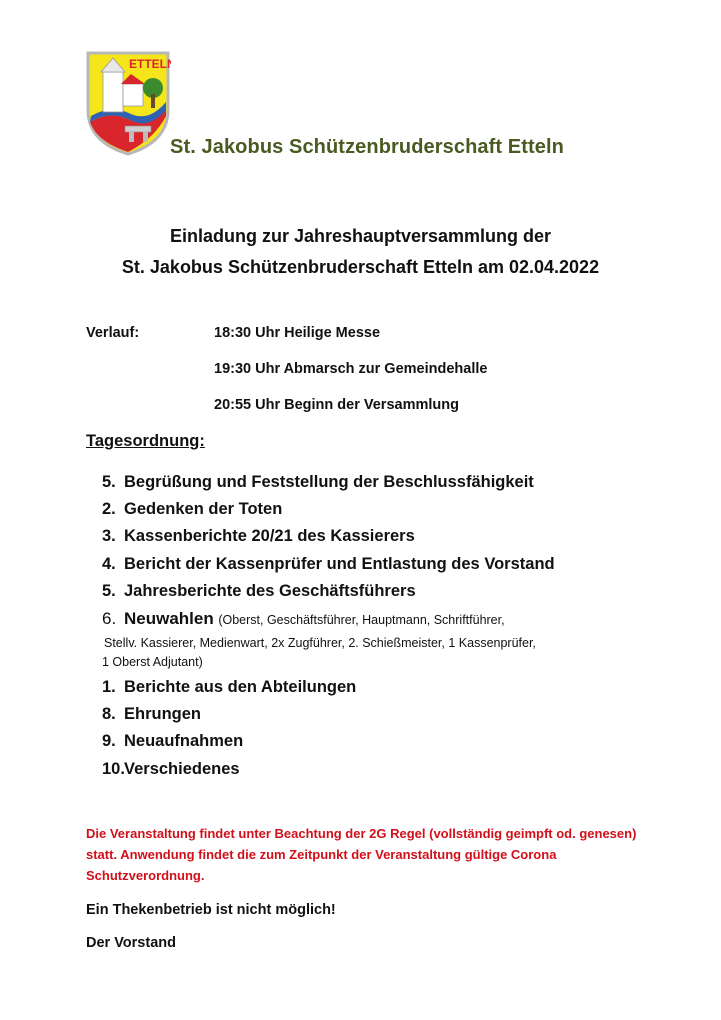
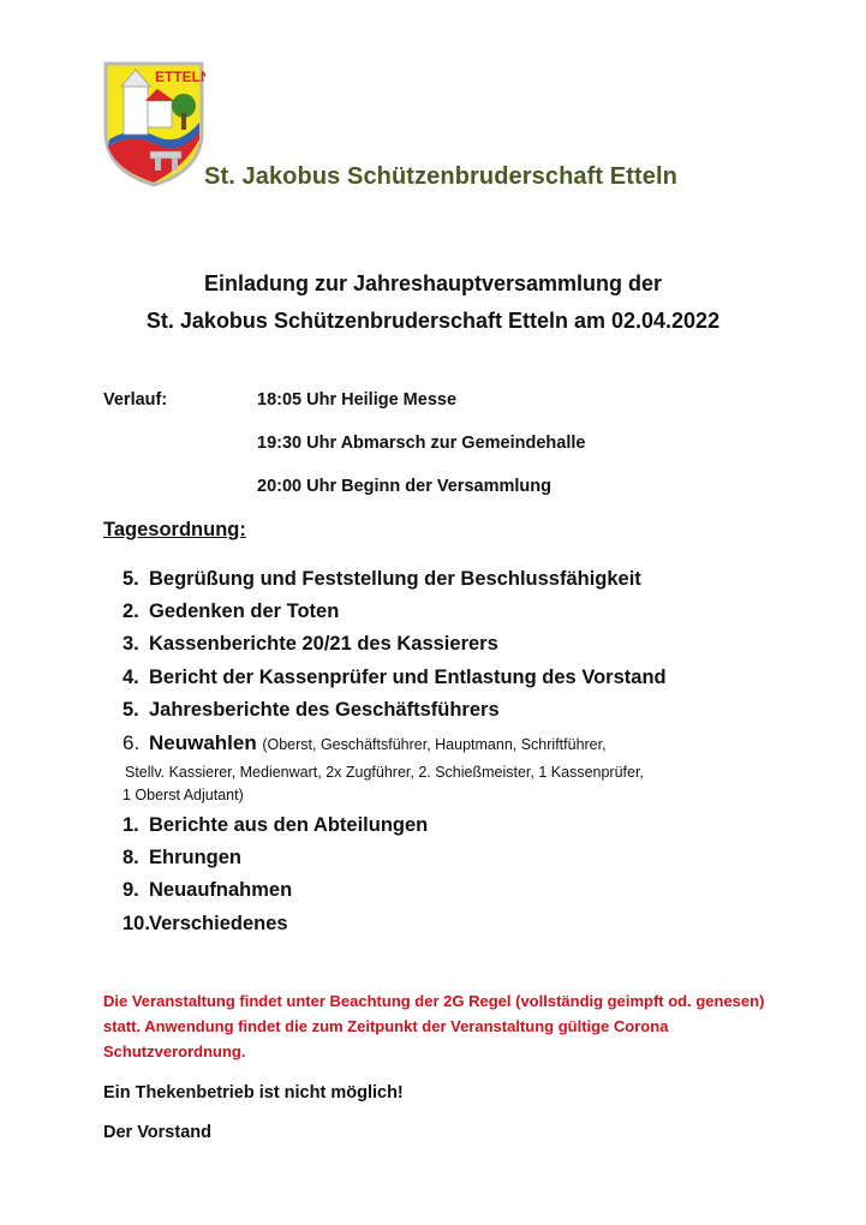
  ETTEL
  St. Jakobus Schützenbruderschaft Etteln
  Einladung zur Jahreshauptversammlung der
  St. Jakobus Schützenbruderschaft Etteln am 02.04.2022
  Verlauf:
- 18:30 Uhr Heilige Messe
+ 18:05 Uhr Heilige Messe
  19:30 Uhr Abmarsch zur Gemeindehalle
- 20:55 Uhr Beginn der Versammlung
+ 20:00 Uhr Beginn der Versammlung
  Tagesordnung:
  5. Begrüßung und Feststellung der Beschlussfähigkeit
  2. Gedenken der Toten
  3. Kassenberichte 20/21 des Kassierers
  4. Bericht der Kassenprüfer und Entlastung des Vorstand
  5. Jahresberichte des Geschäftsführers
  6. Neuwahlen (Oberst, Geschäftsführer, Hauptmann, Schriftführer,
  Stellv. Kassierer, Medienwart, 2x Zugführer, 2. Schießmeister, 1 Kassenprüfer,
  1 Oberst Adjutant)
  1. Berichte aus den Abteilungen
  8. Ehrungen
  9. Neuaufnahmen
  10.Verschiedenes
  Die Veranstaltung findet unter Beachtung der 2G Regel (vollständig geimpft od. genesen) statt. Anwendung findet die zum Zeitpunkt der Veranstaltung gültige Corona Schutzverordnung.
  Ein Thekenbetrieb ist nicht möglich!
  Der Vorstand
